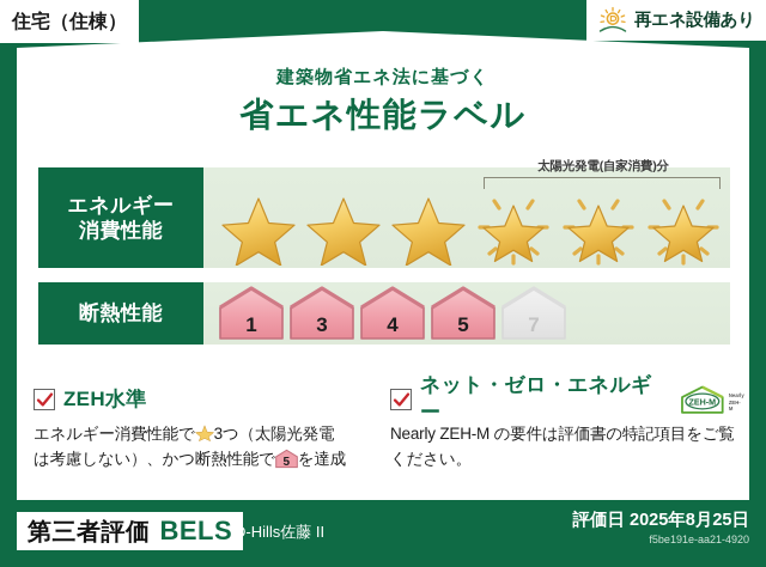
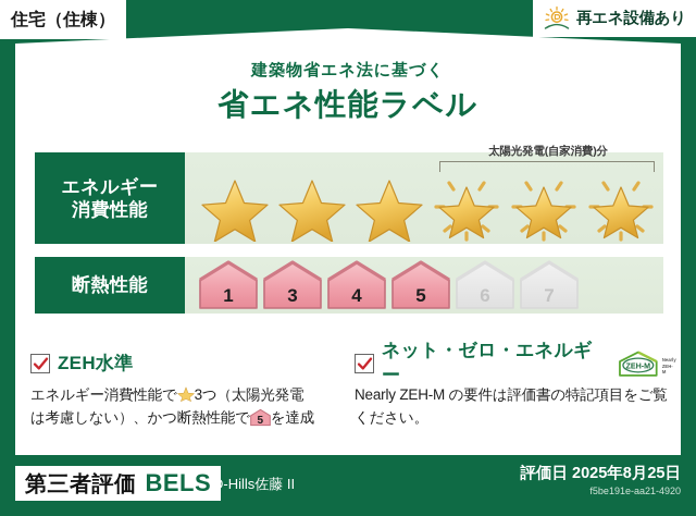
  住宅（住棟）
  再エネ設備あり
  建築物省エネ法に基づく
  省エネ性能ラベル
  エネルギー
  消費性能
  太陽光発電(自家消費)分
  断熱性能
  1
  3
  4
  5
+ 6
  7
  ZEH水準
  エネルギー消費性能で 3つ（太陽光発電
  は考慮しない）、かつ断熱性能で
  5
  を達成
  ネット・ゼロ・エネルギー
  ZEH-M
  Nearly ZEH-M の要件は評価書の特記項目をご覧ください。
  第三者評価
  BELS
  D-Hills佐藤 II
  評価日 2025年8月25日
  f5be191e-aa21-4920
